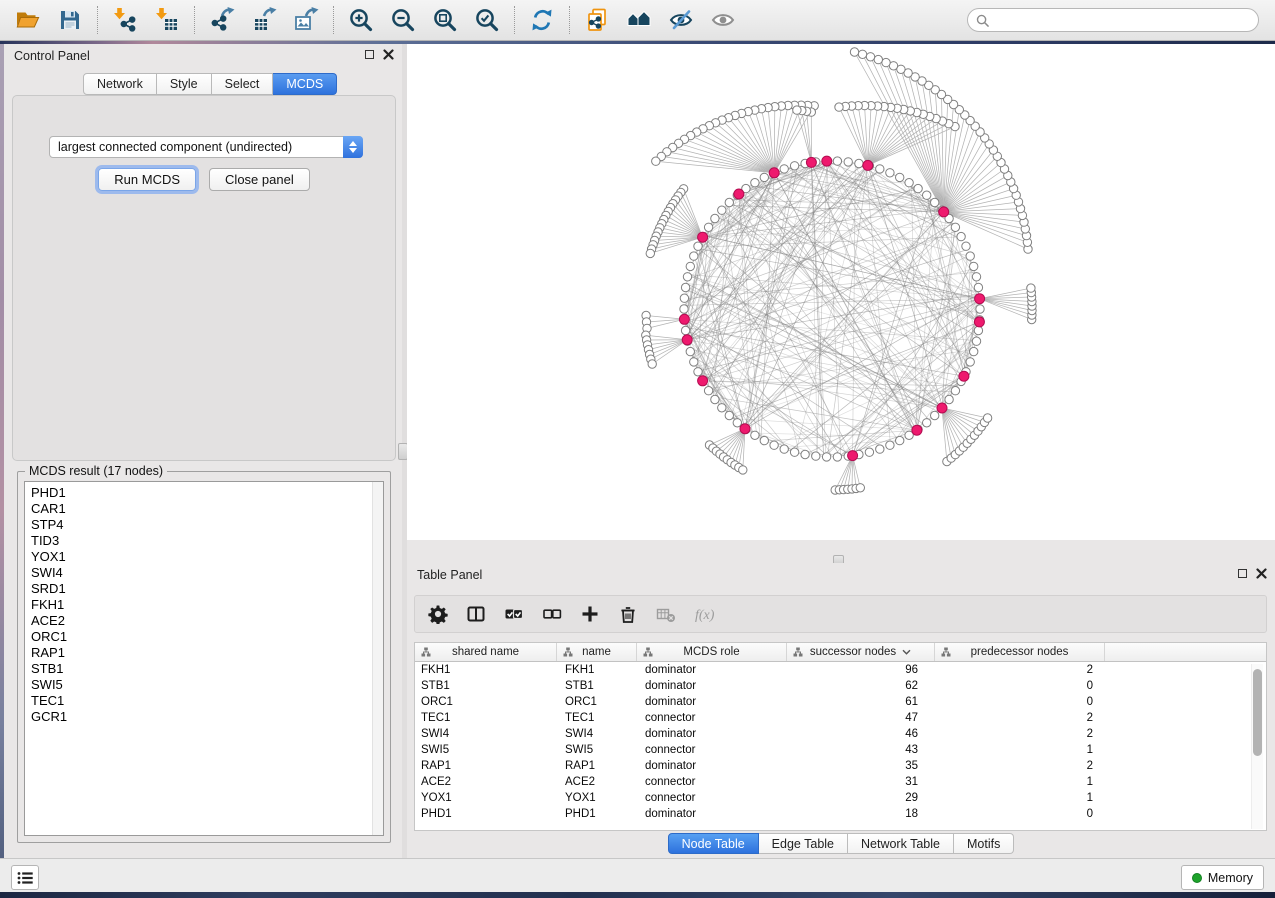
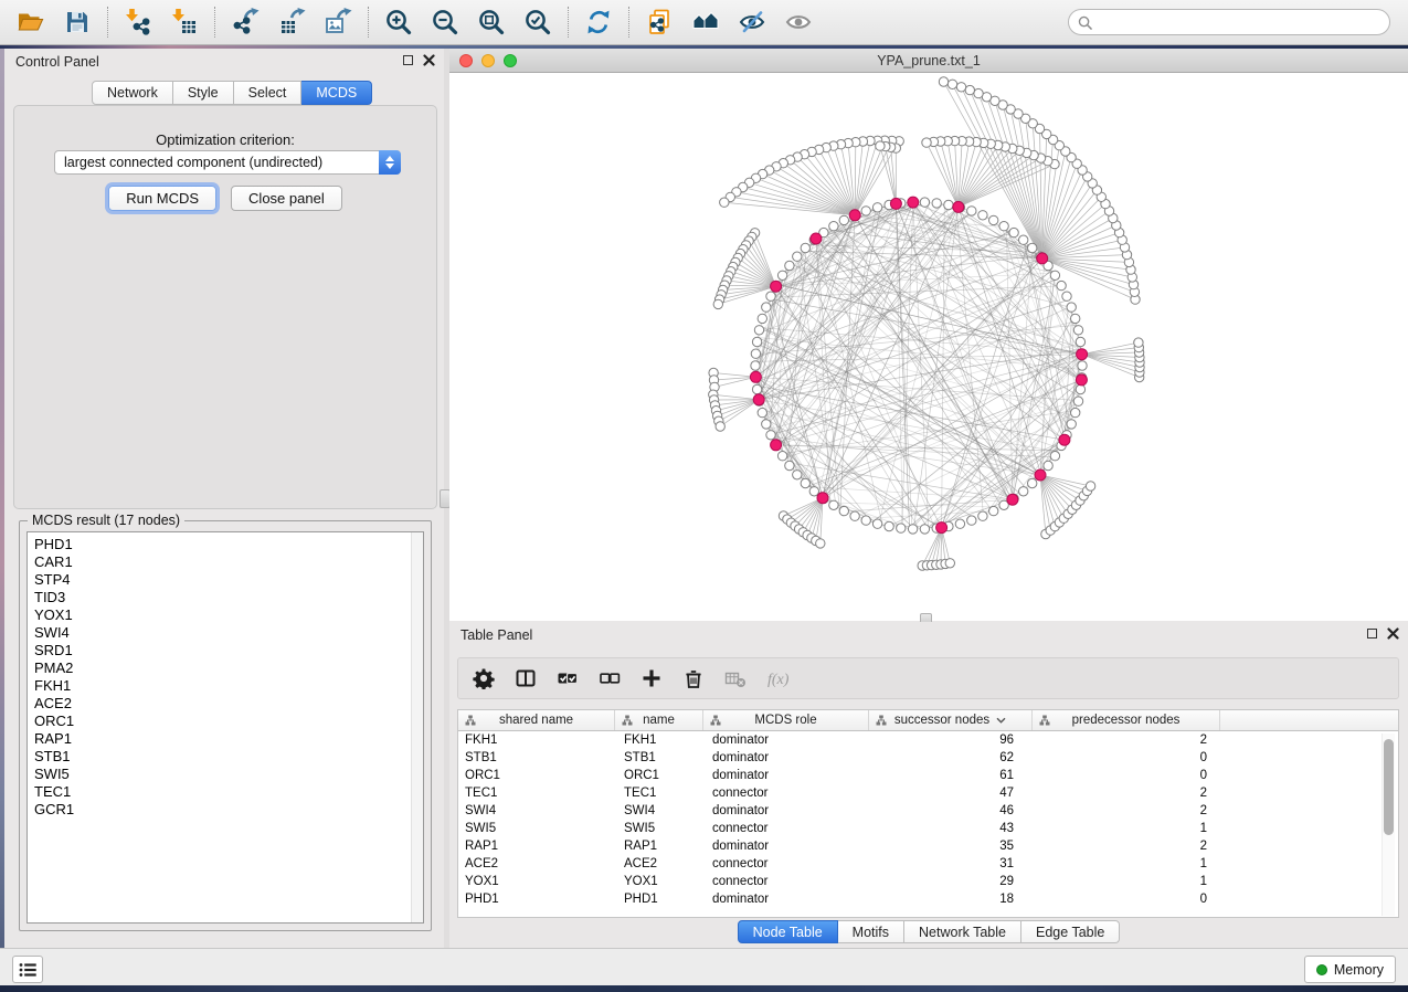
  Control Panel
  Network
  Style
  Select
  MCDS
+ Optimization criterion:
  largest connected component (undirected)
  Run MCDS
  Close panel
  MCDS result (17 nodes)
  PHD1
  CAR1
  STP4
  TID3
  YOX1
  SWI4
  SRD1
+ PMA2
  FKH1
  ACE2
  ORC1
  RAP1
  STB1
  SWI5
  TEC1
  GCR1
+ YPA_prune.txt_1
  Table Panel
  f(x)
  shared name
  name
  MCDS role
  successor nodes
  predecessor nodes
  FKH1
  FKH1
  dominator
  96
  2
  STB1
  STB1
  dominator
  62
  0
  ORC1
  ORC1
  dominator
  61
  0
  TEC1
  TEC1
  connector
  47
  2
  SWI4
  SWI4
  dominator
  46
  2
  SWI5
  SWI5
  connector
  43
  1
  RAP1
  RAP1
  dominator
  35
  2
  ACE2
  ACE2
  connector
  31
  1
  YOX1
  YOX1
  connector
  29
  1
  PHD1
  PHD1
  dominator
  18
  0
  Node Table
- Edge Table
+ Motifs
  Network Table
- Motifs
+ Edge Table
  Memory
